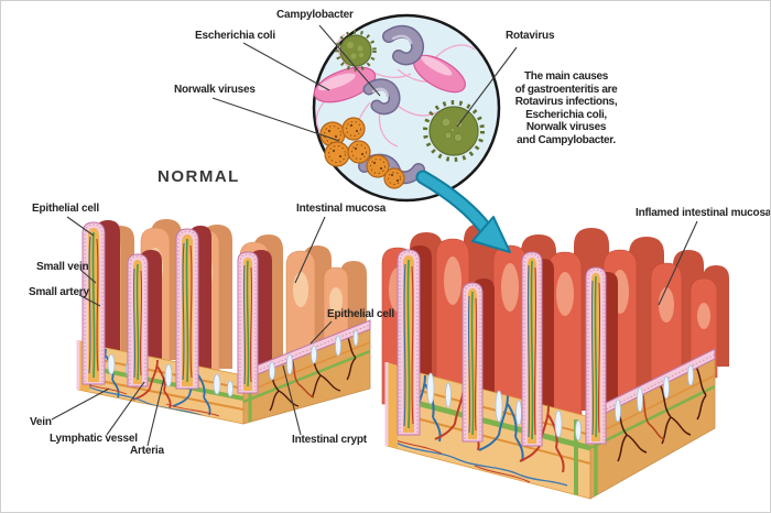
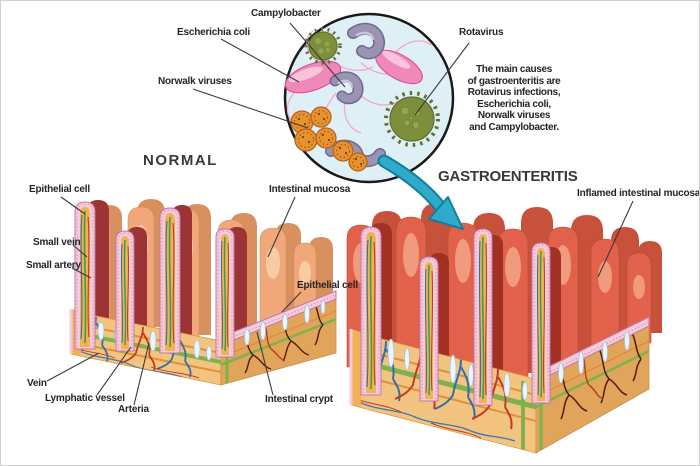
  NORMAL
+ GASTROENTERITIS
  The main causes
  of gastroenteritis are
  Rotavirus infections,
  Escherichia coli,
  Norwalk viruses
  and Campylobacter.
  Campylobacter
  Escherichia coli
  Norwalk viruses
  Rotavirus
  Epithelial cell
  Intestinal mucosa
  Small vein
  Small artery
  Epithelial cell
  Vein
  Lymphatic vessel
  Arteria
  Intestinal crypt
  Inflamed intestinal mucosa
